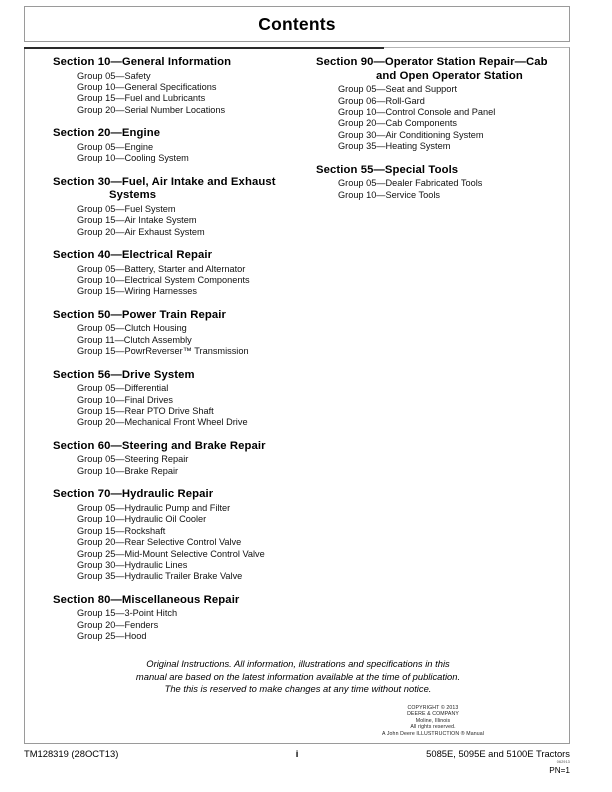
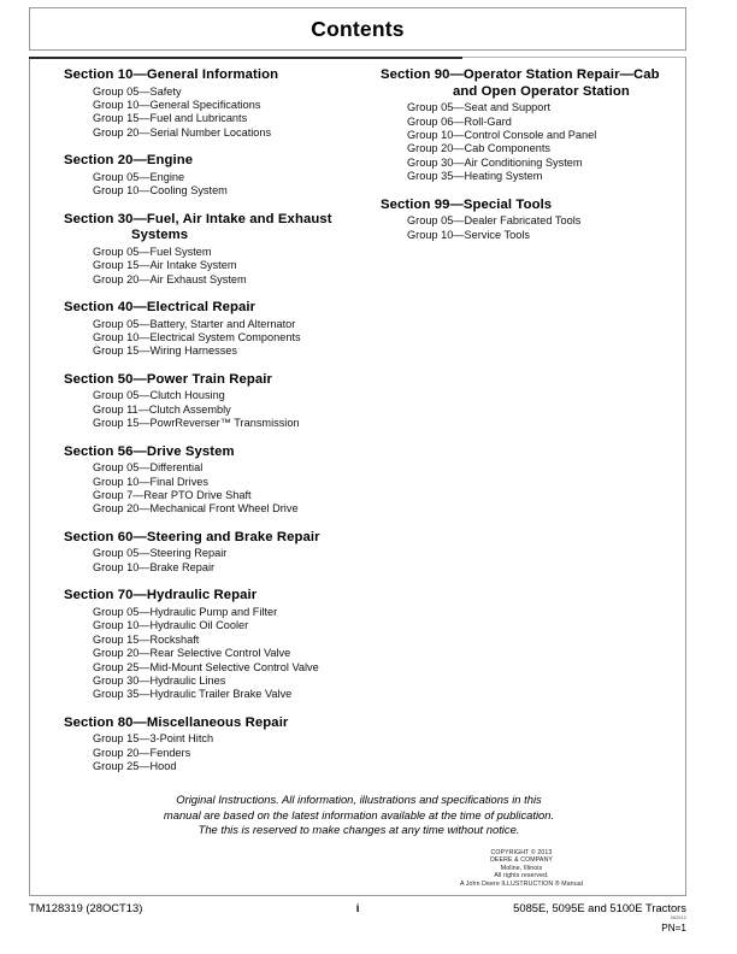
  Contents
  Section 10—General Information
  Group 05—Safety
  Group 10—General Specifications
  Group 15—Fuel and Lubricants
  Group 20—Serial Number Locations
  Section 20—Engine
  Group 05—Engine
  Group 10—Cooling System
  Section 30—Fuel, Air Intake and Exhaust
  Systems
  Group 05—Fuel System
  Group 15—Air Intake System
  Group 20—Air Exhaust System
  Section 40—Electrical Repair
  Group 05—Battery, Starter and Alternator
  Group 10—Electrical System Components
  Group 15—Wiring Harnesses
  Section 50—Power Train Repair
  Group 05—Clutch Housing
  Group 11—Clutch Assembly
  Group 15—PowrReverser™ Transmission
  Section 56—Drive System
  Group 05—Differential
  Group 10—Final Drives
- Group 15—Rear PTO Drive Shaft
+ Group 7—Rear PTO Drive Shaft
  Group 20—Mechanical Front Wheel Drive
  Section 60—Steering and Brake Repair
  Group 05—Steering Repair
  Group 10—Brake Repair
  Section 70—Hydraulic Repair
  Group 05—Hydraulic Pump and Filter
  Group 10—Hydraulic Oil Cooler
  Group 15—Rockshaft
  Group 20—Rear Selective Control Valve
  Group 25—Mid-Mount Selective Control Valve
  Group 30—Hydraulic Lines
  Group 35—Hydraulic Trailer Brake Valve
  Section 80—Miscellaneous Repair
  Group 15—3-Point Hitch
  Group 20—Fenders
  Group 25—Hood
  Section 90—Operator Station Repair—Cab
  and Open Operator Station
  Group 05—Seat and Support
  Group 06—Roll-Gard
  Group 10—Control Console and Panel
  Group 20—Cab Components
  Group 30—Air Conditioning System
  Group 35—Heating System
- Section 55—Special Tools
+ Section 99—Special Tools
  Group 05—Dealer Fabricated Tools
  Group 10—Service Tools
  Original Instructions. All information, illustrations and specifications in this
  manual are based on the latest information available at the time of publication.
  The this is reserved to make changes at any time without notice.
  TM128319 (28OCT13)
  i
  5085E, 5095E and 5100E Tractors
  PN=1
